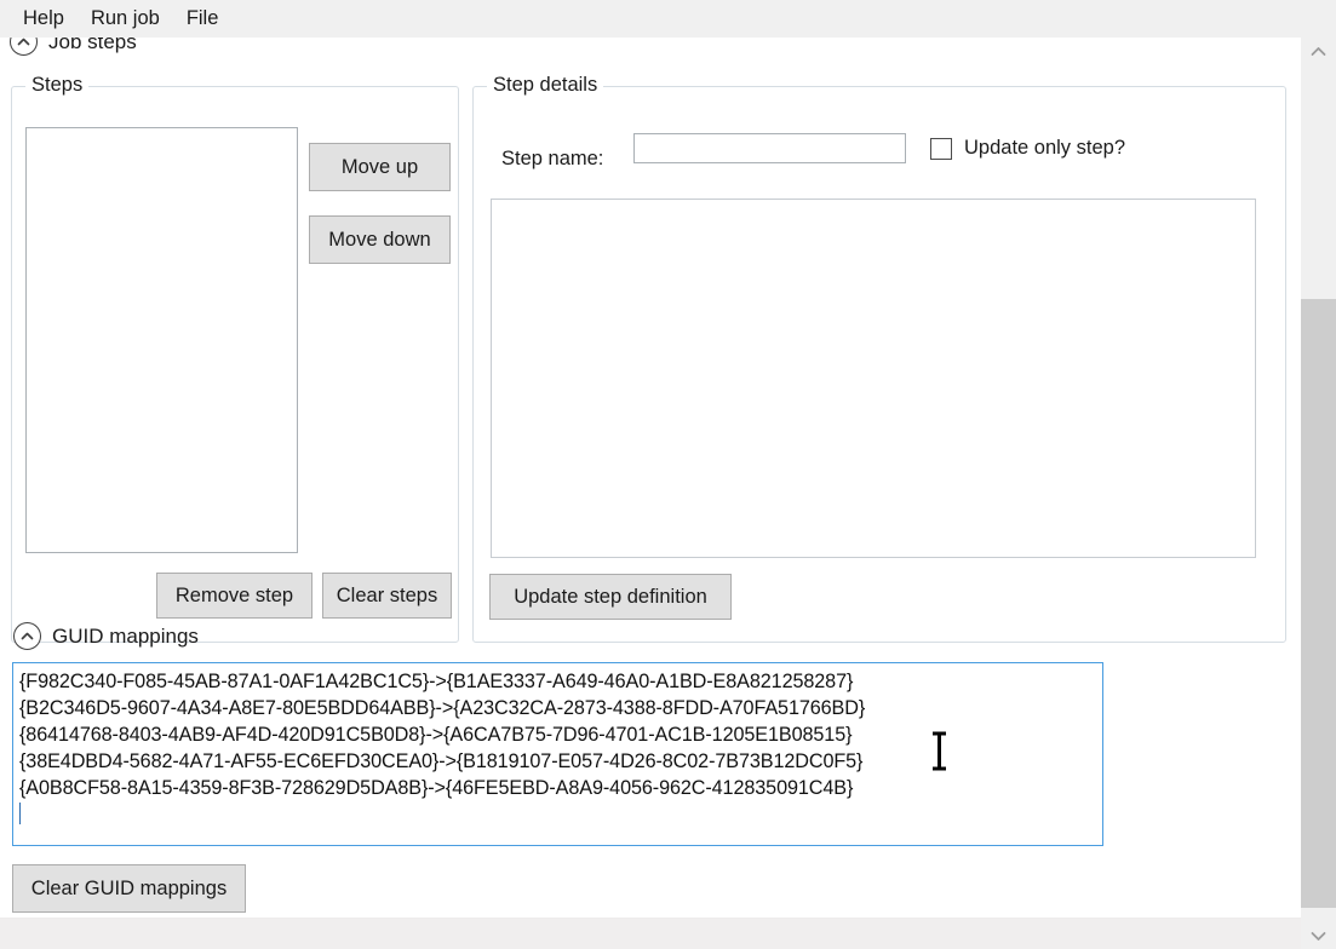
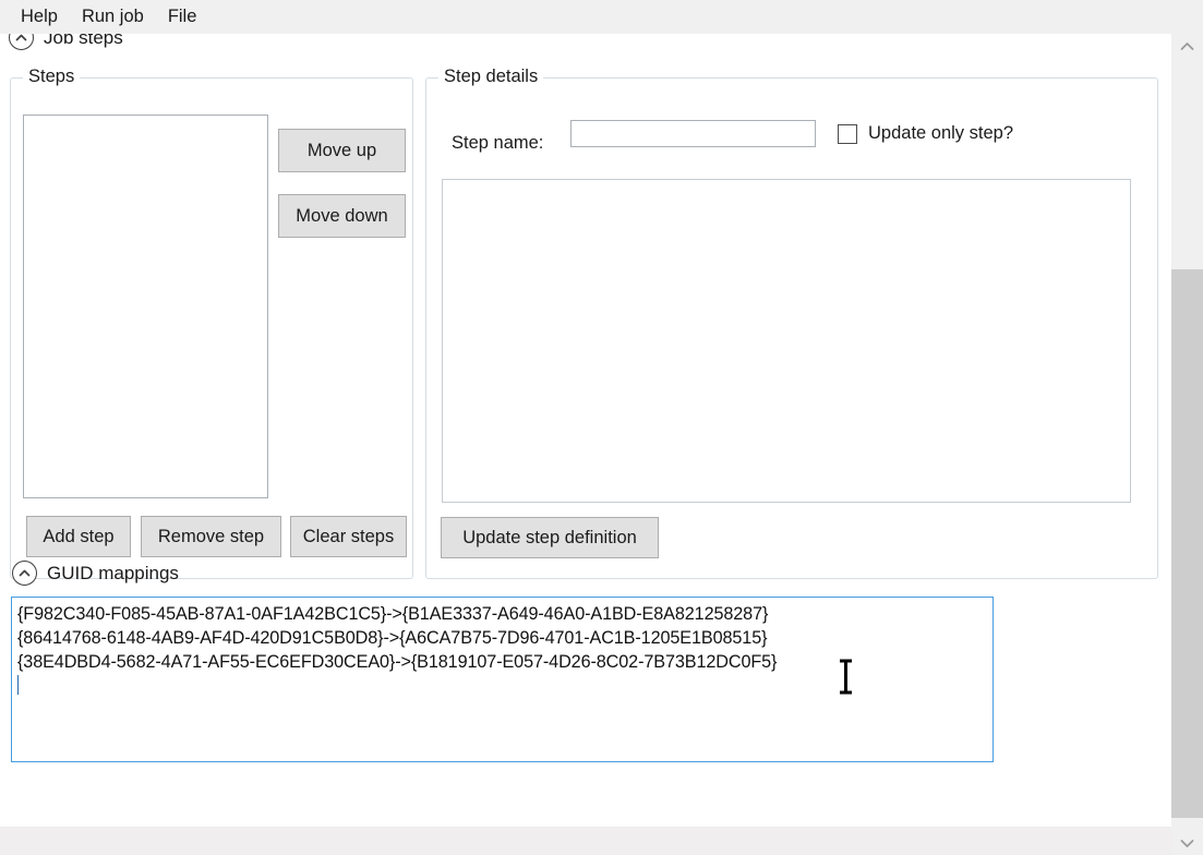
  Help
  Run job
  File
  Job steps
  Steps
  Move up
  Move down
+ Add step
  Remove step
  Clear steps
  Step details
  Step name:
  Update only step?
  Update step definition
  GUID mappings
  {F982C340-F085-45AB-87A1-0AF1A42BC1C5}->{B1AE3337-A649-46A0-A1BD-E8A821258287}
- {B2C346D5-9607-4A34-A8E7-80E5BDD64ABB}->{A23C32CA-2873-4388-8FDD-A70FA51766BD}
- {86414768-8403-4AB9-AF4D-420D91C5B0D8}->{A6CA7B75-7D96-4701-AC1B-1205E1B08515}
+ {86414768-6148-4AB9-AF4D-420D91C5B0D8}->{A6CA7B75-7D96-4701-AC1B-1205E1B08515}
  {38E4DBD4-5682-4A71-AF55-EC6EFD30CEA0}->{B1819107-E057-4D26-8C02-7B73B12DC0F5}
- {A0B8CF58-8A15-4359-8F3B-728629D5DA8B}->{46FE5EBD-A8A9-4056-962C-412835091C4B}
- Clear GUID mappings
